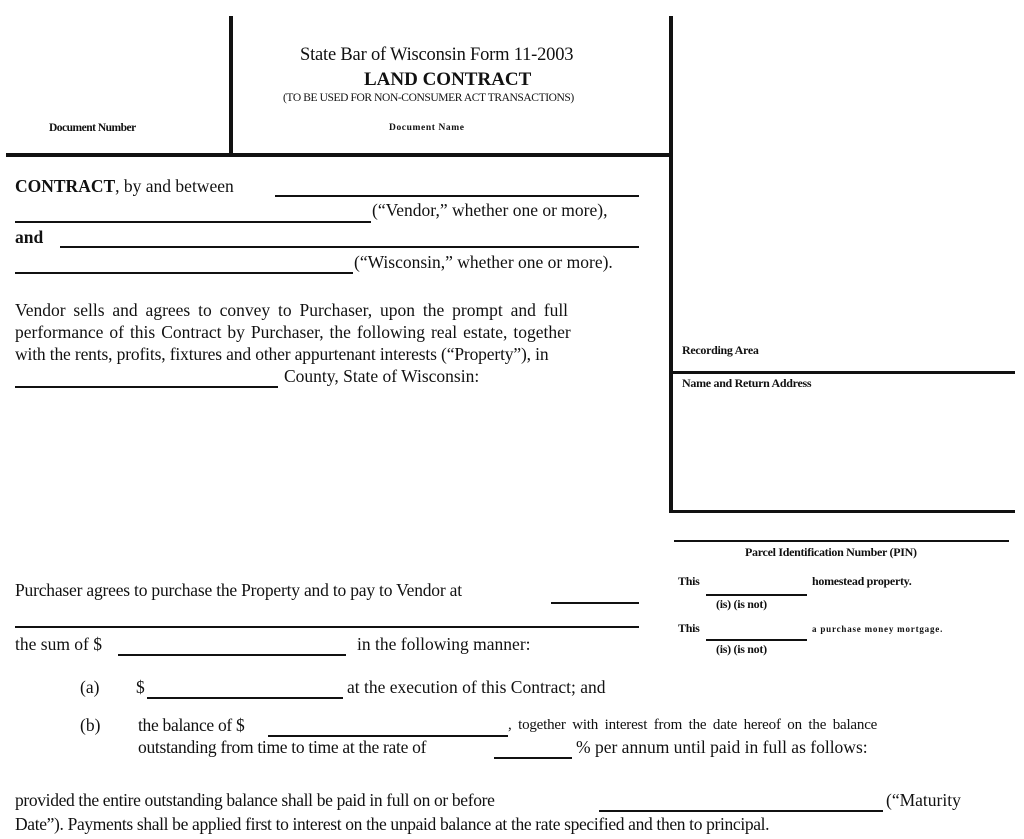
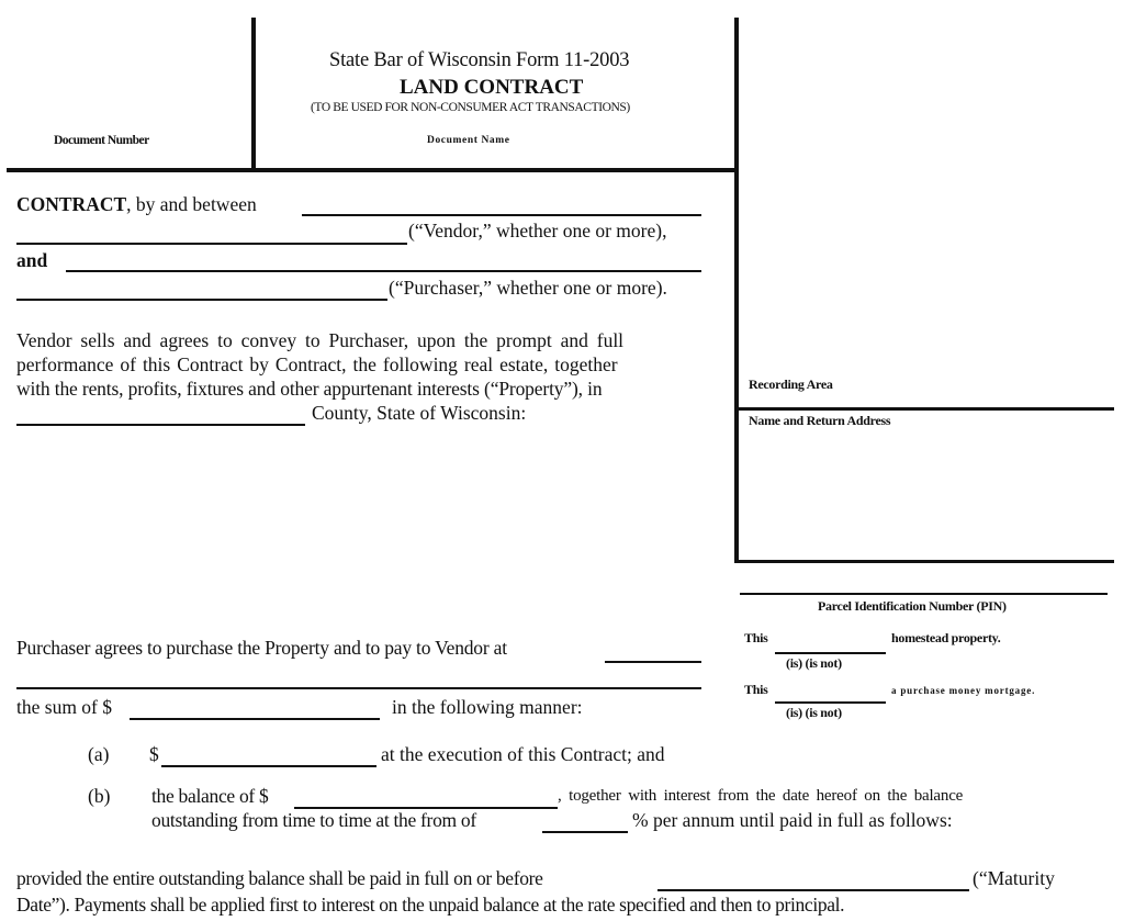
  State Bar of Wisconsin Form 11-2003
  LAND CONTRACT
  (TO BE USED FOR NON-CONSUMER ACT TRANSACTIONS)
  Document Number
  Document Name
  CONTRACT, by and between
  (“Vendor,” whether one or more),
  and
- (“Wisconsin,” whether one or more).
+ (“Purchaser,” whether one or more).
  Vendor sells and agrees to convey to Purchaser, upon the prompt and full
- performance of this Contract by Purchaser, the following real estate, together
+ performance of this Contract by Contract, the following real estate, together
  with the rents, profits, fixtures and other appurtenant interests (“Property”), in
  County, State of Wisconsin:
  Recording Area
  Name and Return Address
  Parcel Identification Number (PIN)
  This
  homestead property.
  (is) (is not)
  This
  a purchase money mortgage.
  (is) (is not)
  Purchaser agrees to purchase the Property and to pay to Vendor at
  the sum of $
  in the following manner:
  (a)
  $
  at the execution of this Contract; and
  (b)
  the balance of $
  , together with interest from the date hereof on the balance
- outstanding from time to time at the rate of
+ outstanding from time to time at the from of
  % per annum until paid in full as follows:
  provided the entire outstanding balance shall be paid in full on or before
  (“Maturity
  Date”). Payments shall be applied first to interest on the unpaid balance at the rate specified and then to principal.
